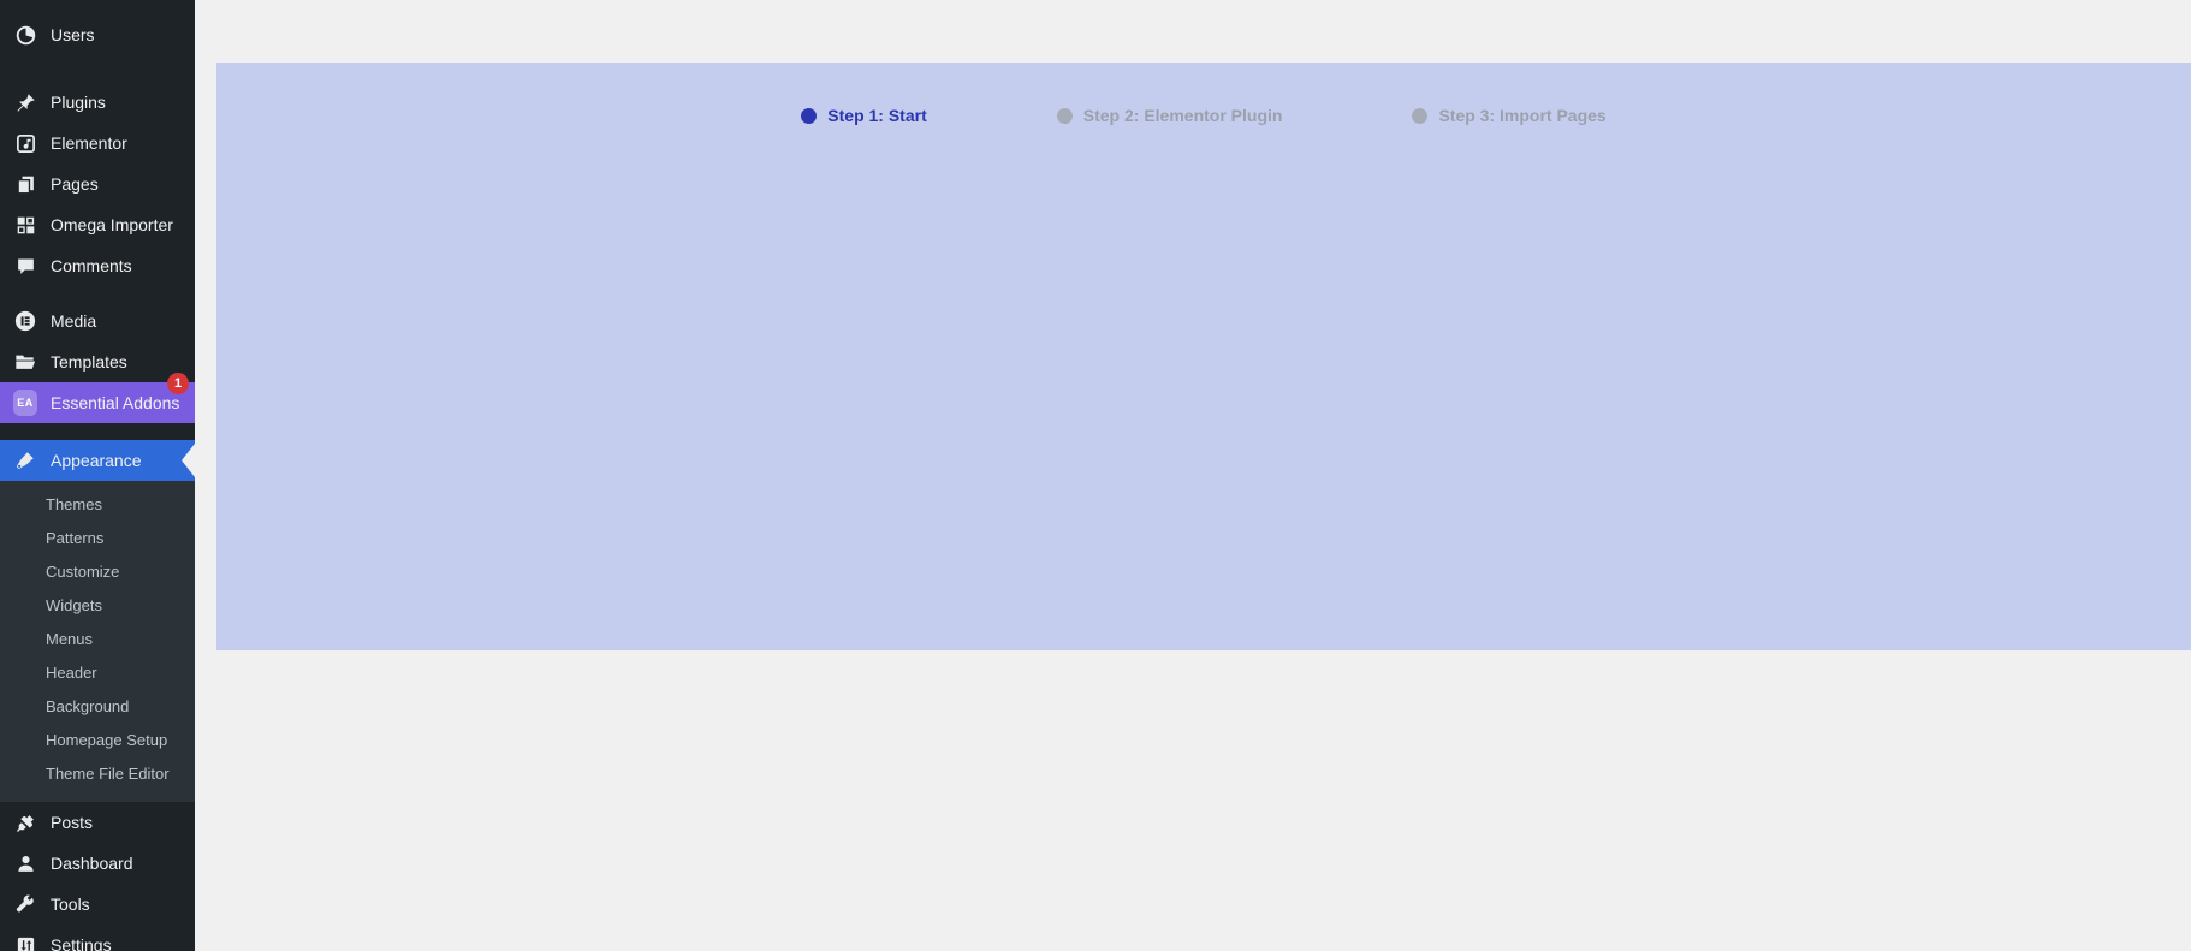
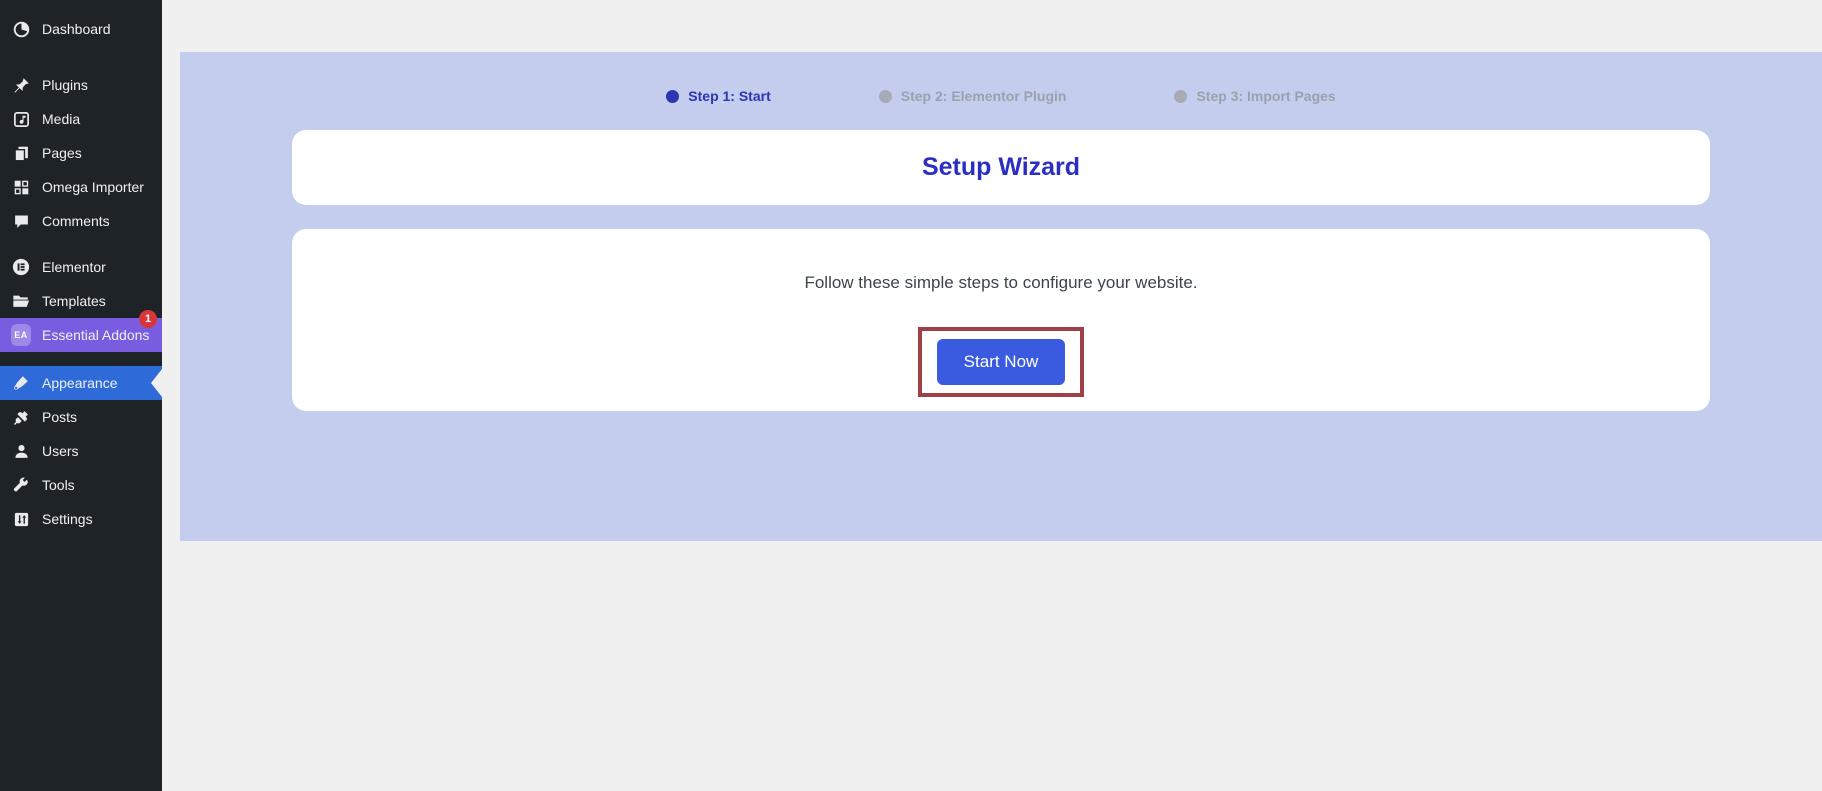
- Users
+ Dashboard
  Plugins
- Elementor
+ Media
  Pages
  Omega Importer
  Comments
- Media
+ Elementor
  Templates
  EA
  Essential Addons
  1
  Appearance
- Themes
- Patterns
- Customize
- Widgets
- Menus
- Header
- Background
- Homepage Setup
- Theme File Editor
  Posts
- Dashboard
+ Users
  Tools
  Settings
  Step 1: Start
  Step 2: Elementor Plugin
  Step 3: Import Pages
+ Setup Wizard
+ Follow these simple steps to configure your website.
+ Start Now
